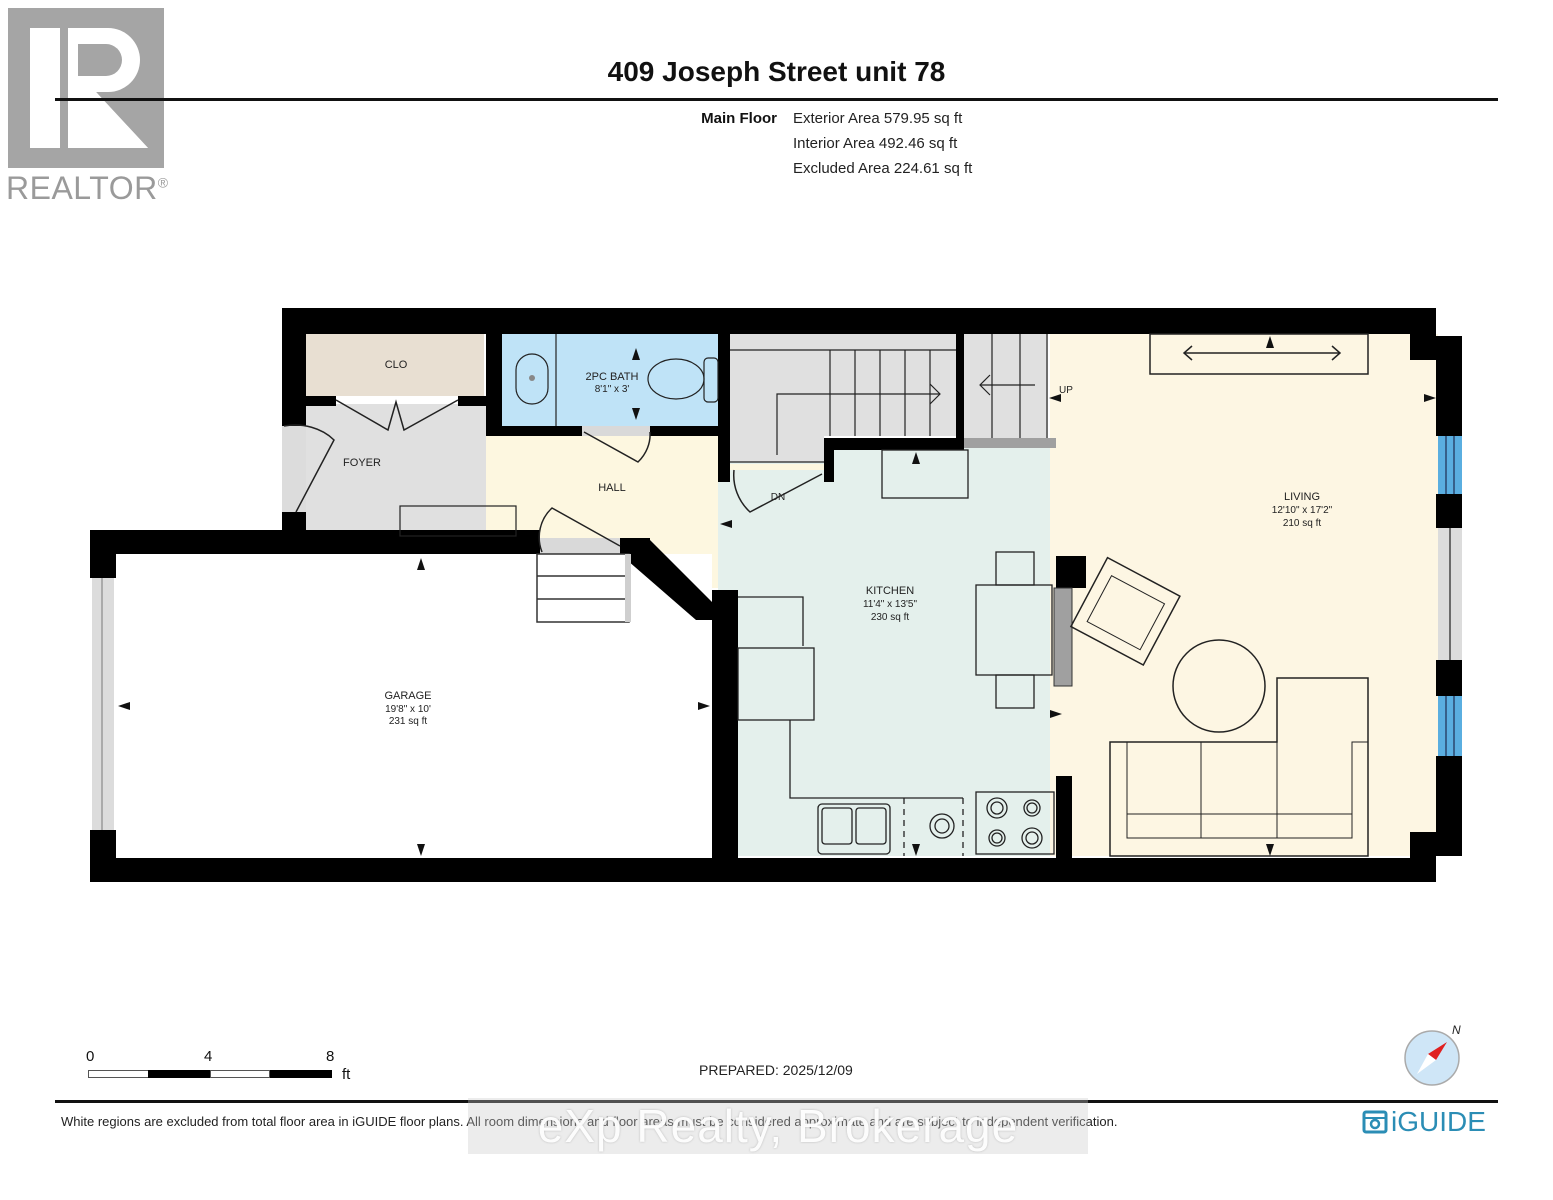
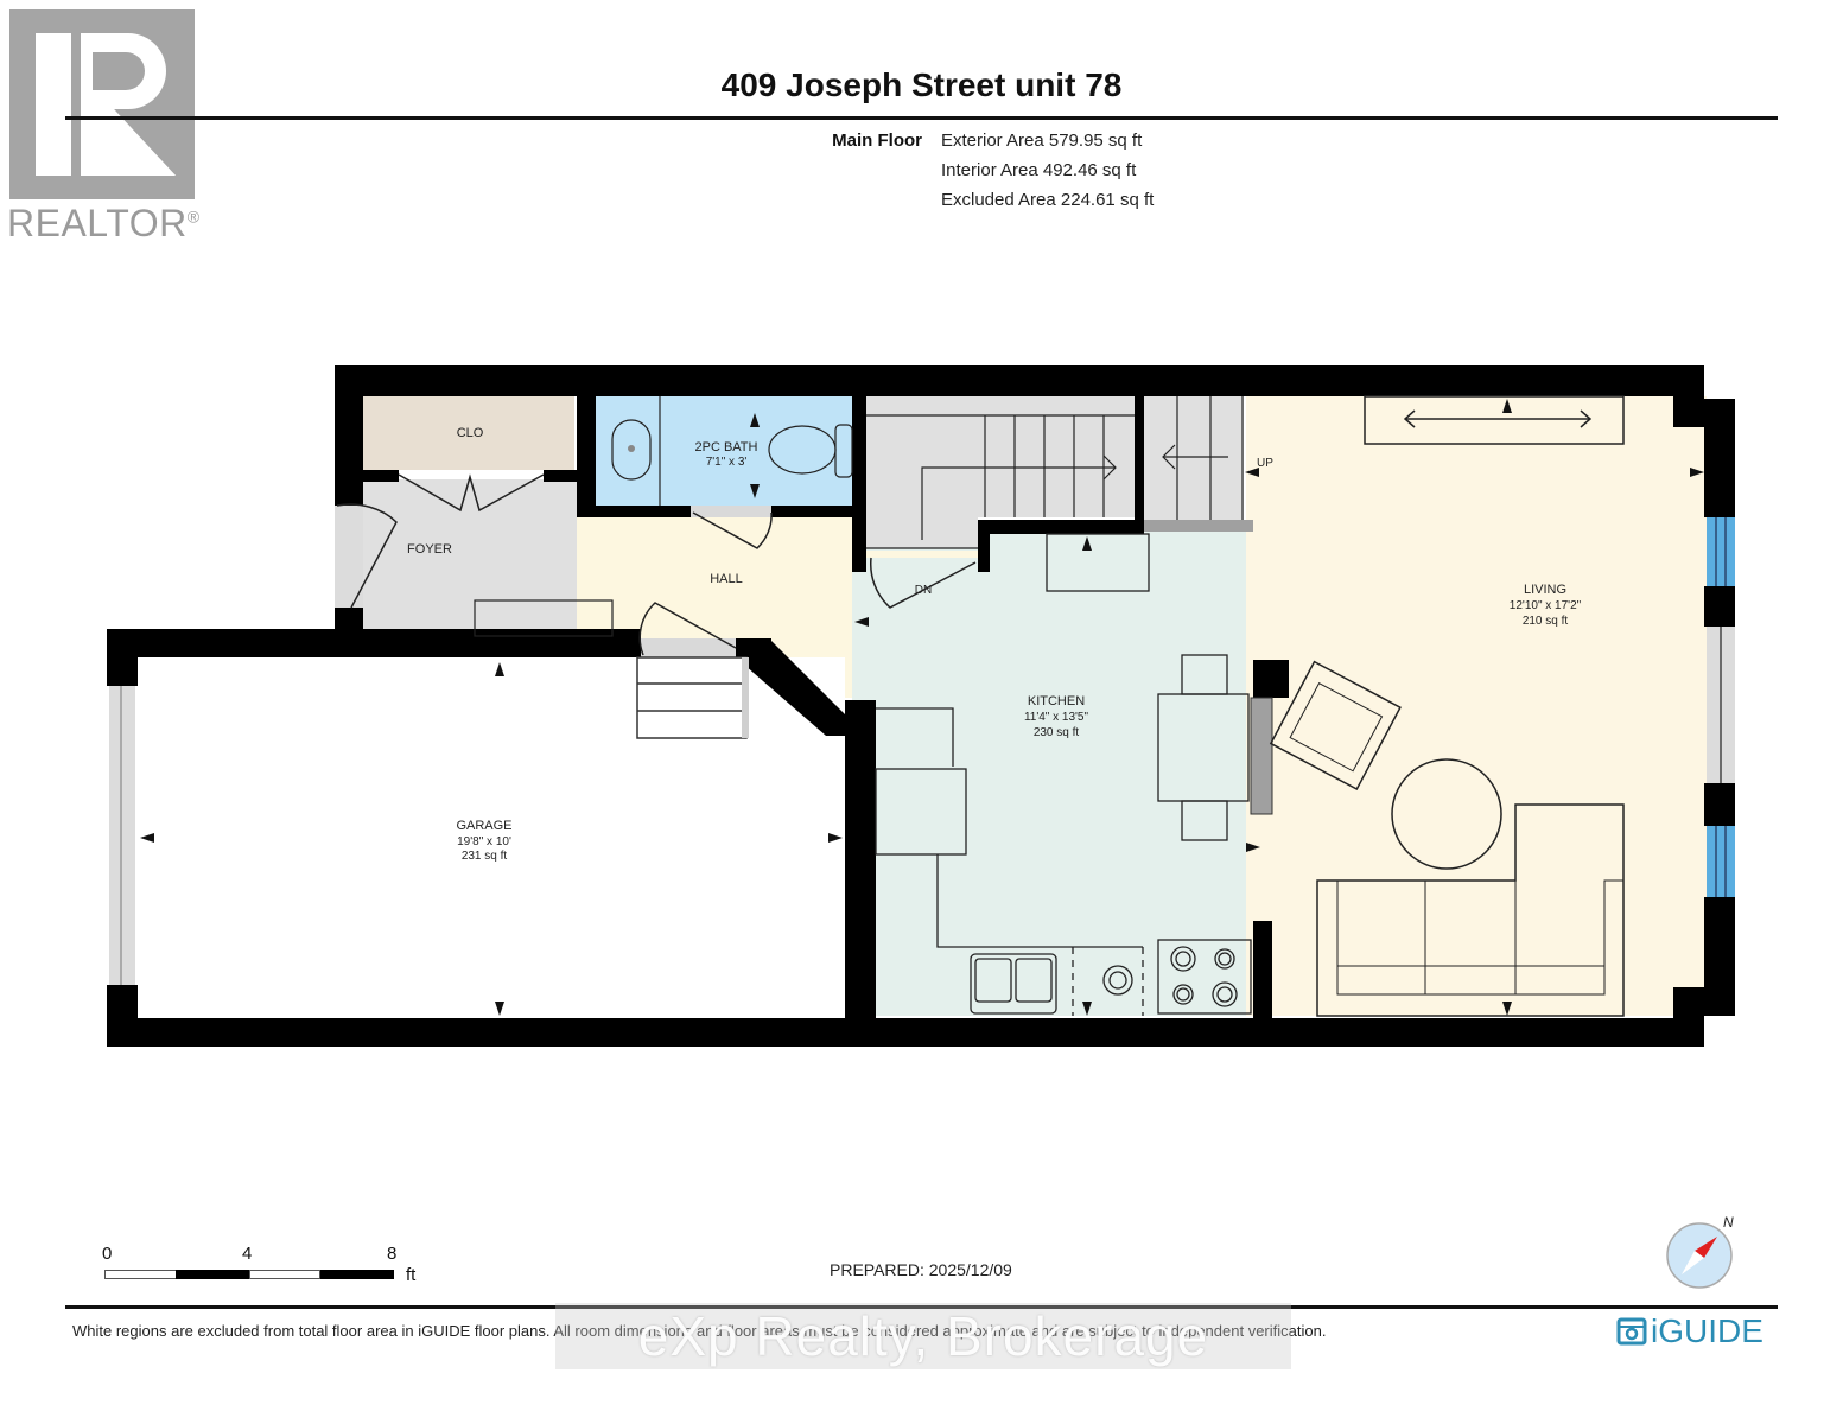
  REALTOR®
  409 Joseph Street unit 78
  Main Floor
  Exterior Area 579.95 sq ft
  Interior Area 492.46 sq ft
  Excluded Area 224.61 sq ft
  CLO
  FOYER
  2PC BATH
- 8'1" x 3'
+ 7'1" x 3'
  HALL
  DN
  UP
  KITCHEN
  11'4" x 13'5"
  230 sq ft
  LIVING
  12'10" x 17'2"
  210 sq ft
  GARAGE
  19'8" x 10'
  231 sq ft
  0
  4
  8
  ft
  PREPARED: 2025/12/09
  N
  White regions are excluded from total floor area in iGUIDE floor plans. All room dimensions and floor areas must be considered approximate and are subject to independent verification.
  eXp Realty, Brokerage
  iGUIDE
